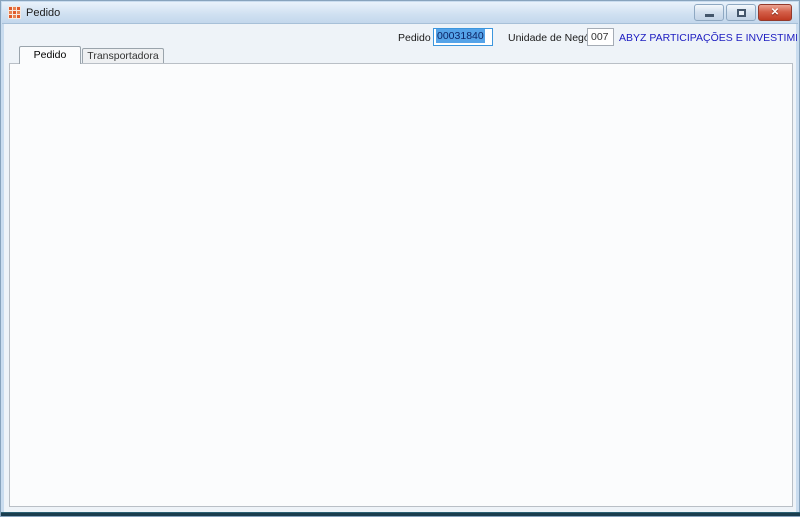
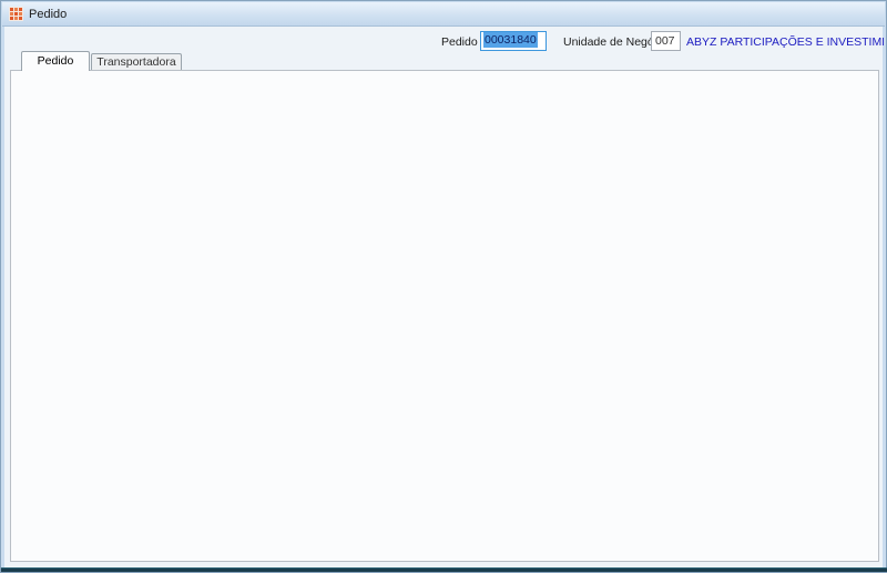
  Pedido
- ✕
  Pedido
  00031840
  Unidade de Neg
  007
  ABYZ PARTICIPAÇÕES E INVESTIM
  Pedido
  Transportadora
